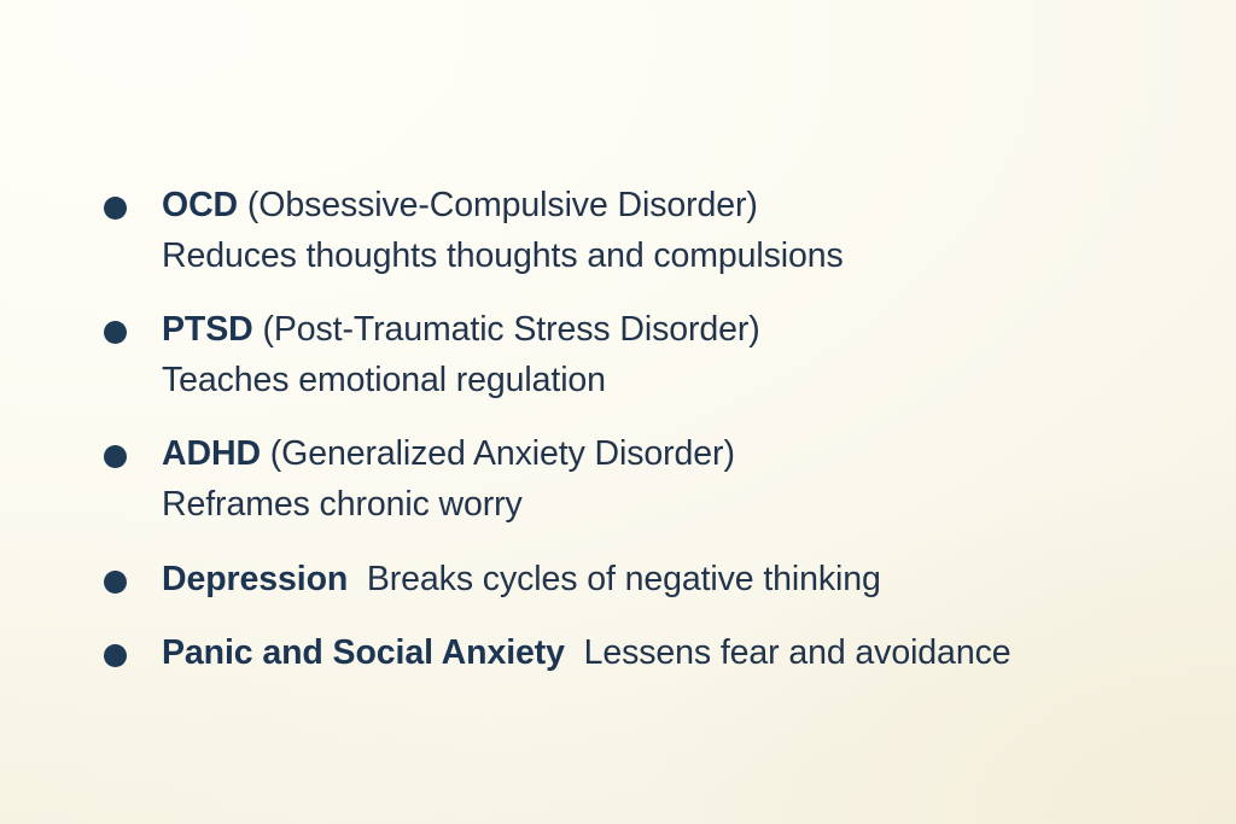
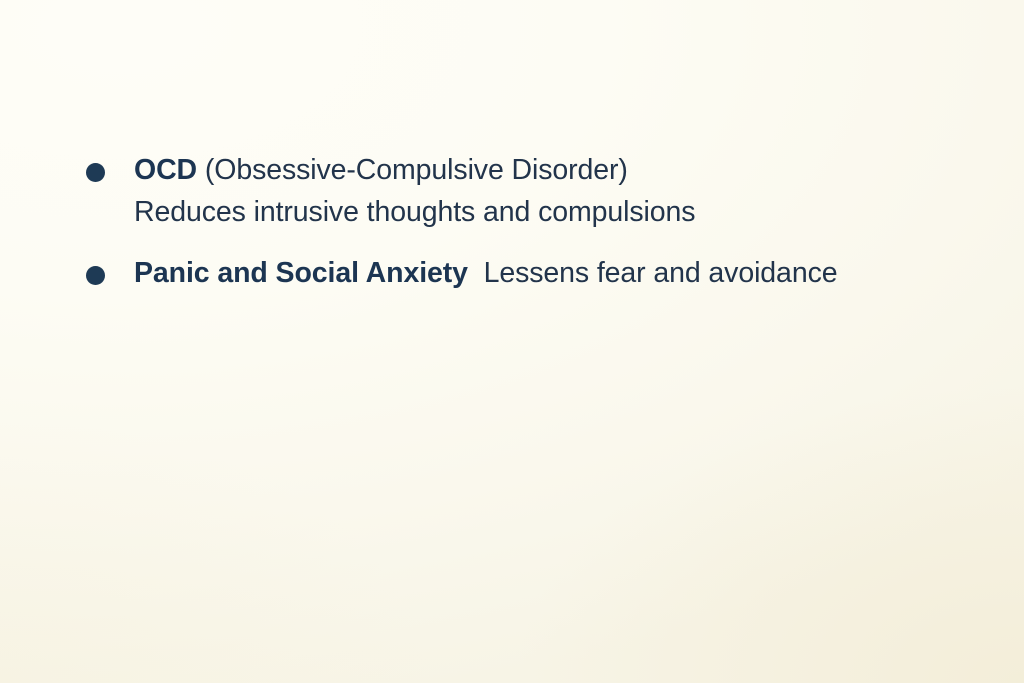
- OCD (Obsessive-Compulsive Disorder)Reduces thoughts thoughts and compulsions
+ OCD (Obsessive-Compulsive Disorder)Reduces intrusive thoughts and compulsions
- PTSD (Post-Traumatic Stress Disorder)Teaches emotional regulation
- ADHD (Generalized Anxiety Disorder)Reframes chronic worry
- Depression Breaks cycles of negative thinking
  Panic and Social Anxiety Lessens fear and avoidance
